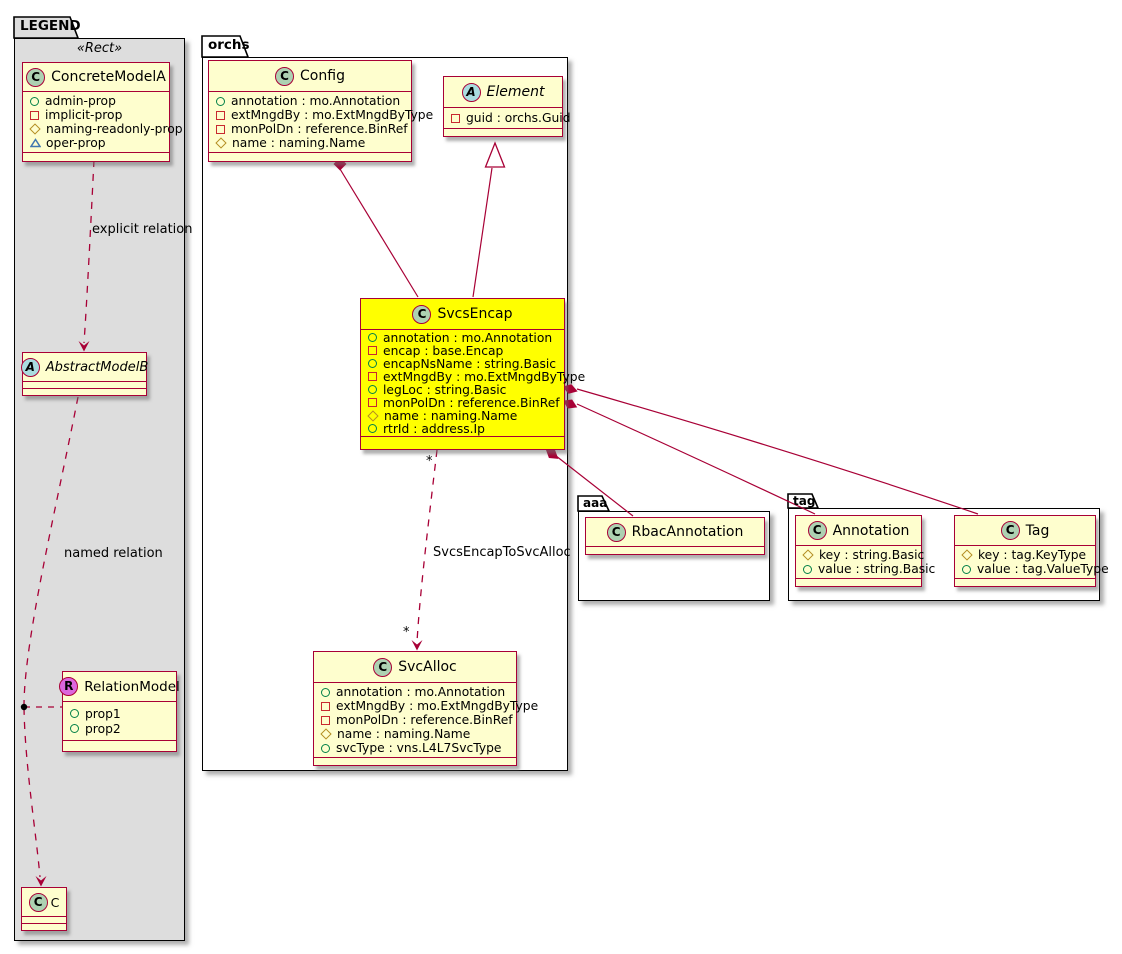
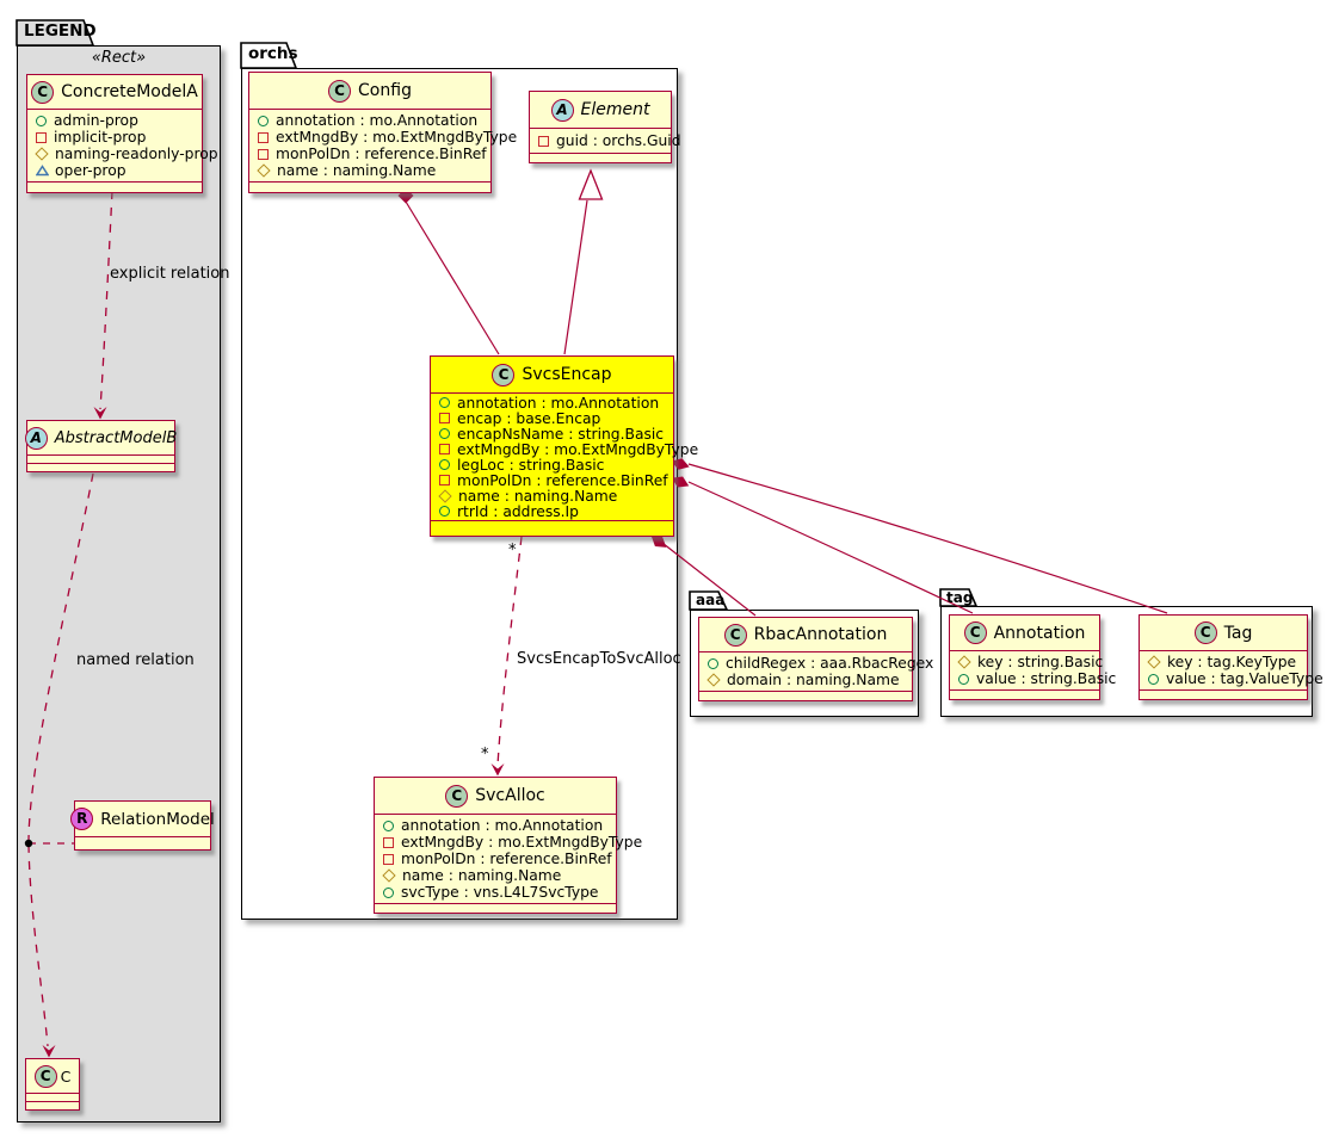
  LEGEND
  «Rect»
  orchs
  aaa
  tag
  C
  ConcreteModelA
  admin-prop
  implicit-prop
  naming-readonly-prop
  oper-prop
  A
  AbstractModelB
  R
  RelationModel
- prop1
- prop2
  C
  C
  C
  Config
  annotation : mo.Annotation
  extMngdBy : mo.ExtMngdByType
  monPolDn : reference.BinRef
  name : naming.Name
  A
  Element
  guid : orchs.Guid
  C
  SvcsEncap
  annotation : mo.Annotation
  encap : base.Encap
  encapNsName : string.Basic
  extMngdBy : mo.ExtMngdByType
  legLoc : string.Basic
  monPolDn : reference.BinRef
  name : naming.Name
  rtrId : address.Ip
  C
  SvcAlloc
  annotation : mo.Annotation
  extMngdBy : mo.ExtMngdByType
  monPolDn : reference.BinRef
  name : naming.Name
  svcType : vns.L4L7SvcType
  C
  RbacAnnotation
+ childRegex : aaa.RbacRegex
+ domain : naming.Name
  C
  Annotation
  key : string.Basic
  value : string.Basic
  C
  Tag
  key : tag.KeyType
  value : tag.ValueType
  explicit relation
  named relation
  SvcsEncapToSvcAlloc
  *
  *
